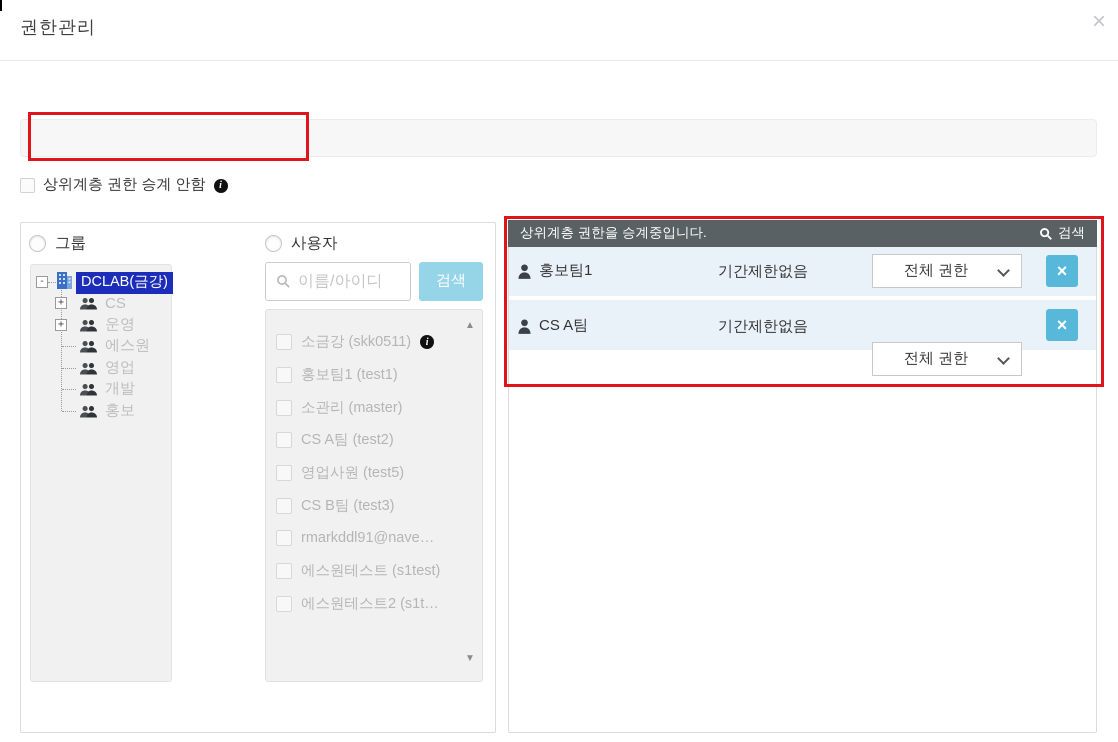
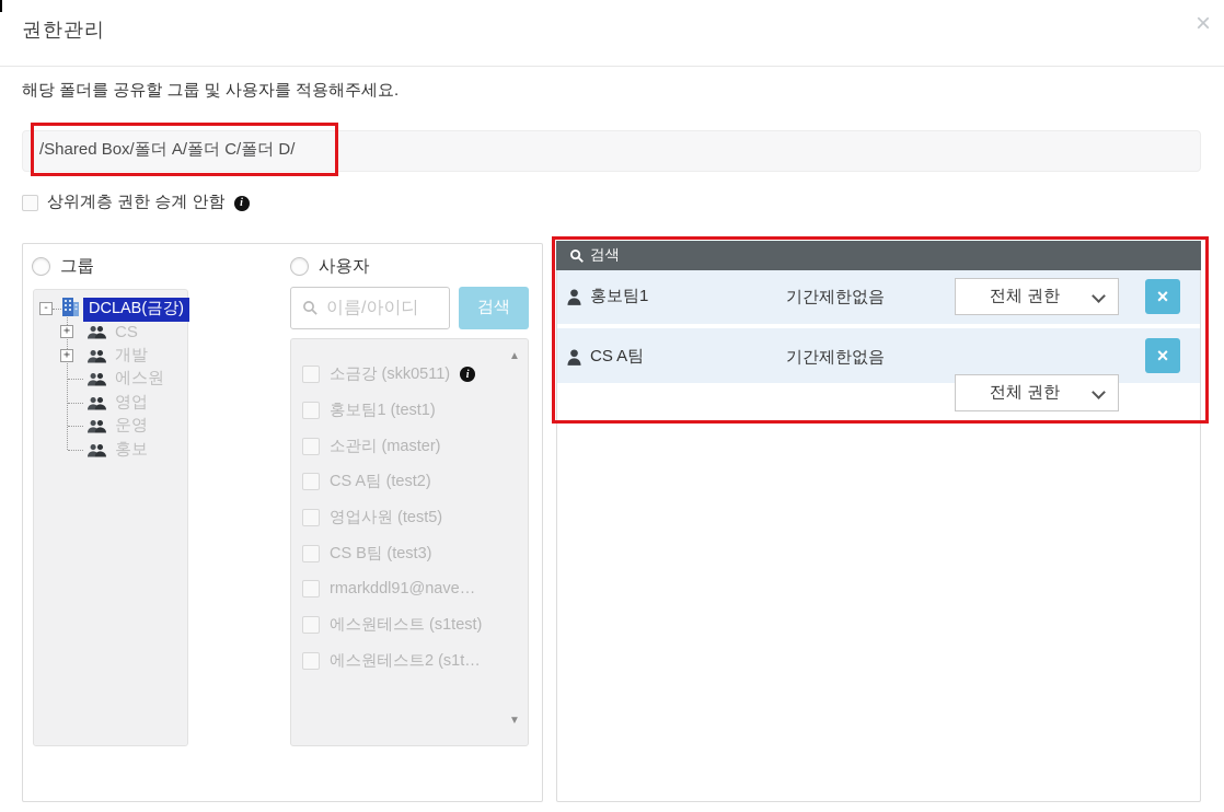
  권한관리
  ×
+ 해당 폴더를 공유할 그룹 및 사용자를 적용해주세요.
+ /Shared Box/폴더 A/폴더 C/폴더 D/
  상위계층 권한 승계 안함
  i
  그룹
  -
  DCLAB(금강)
  +
  +
  CS
- 운영
+ 개발
  에스원
  영업
- 개발
+ 운영
  홍보
  사용자
  이름/아이디
  검색
  ▲
  ▼
  소금강 (skk0511)
  i
  홍보팀1 (test1)
  소관리 (master)
  CS A팀 (test2)
  영업사원 (test5)
  CS B팀 (test3)
  rmarkddl91@nave…
  에스원테스트 (s1test)
  에스원테스트2 (s1t…
- 상위계층 권한을 승계중입니다.
  검색
  홍보팀1
  기간제한없음
  전체 권한
  ×
  CS A팀
  기간제한없음
  전체 권한
  ×
